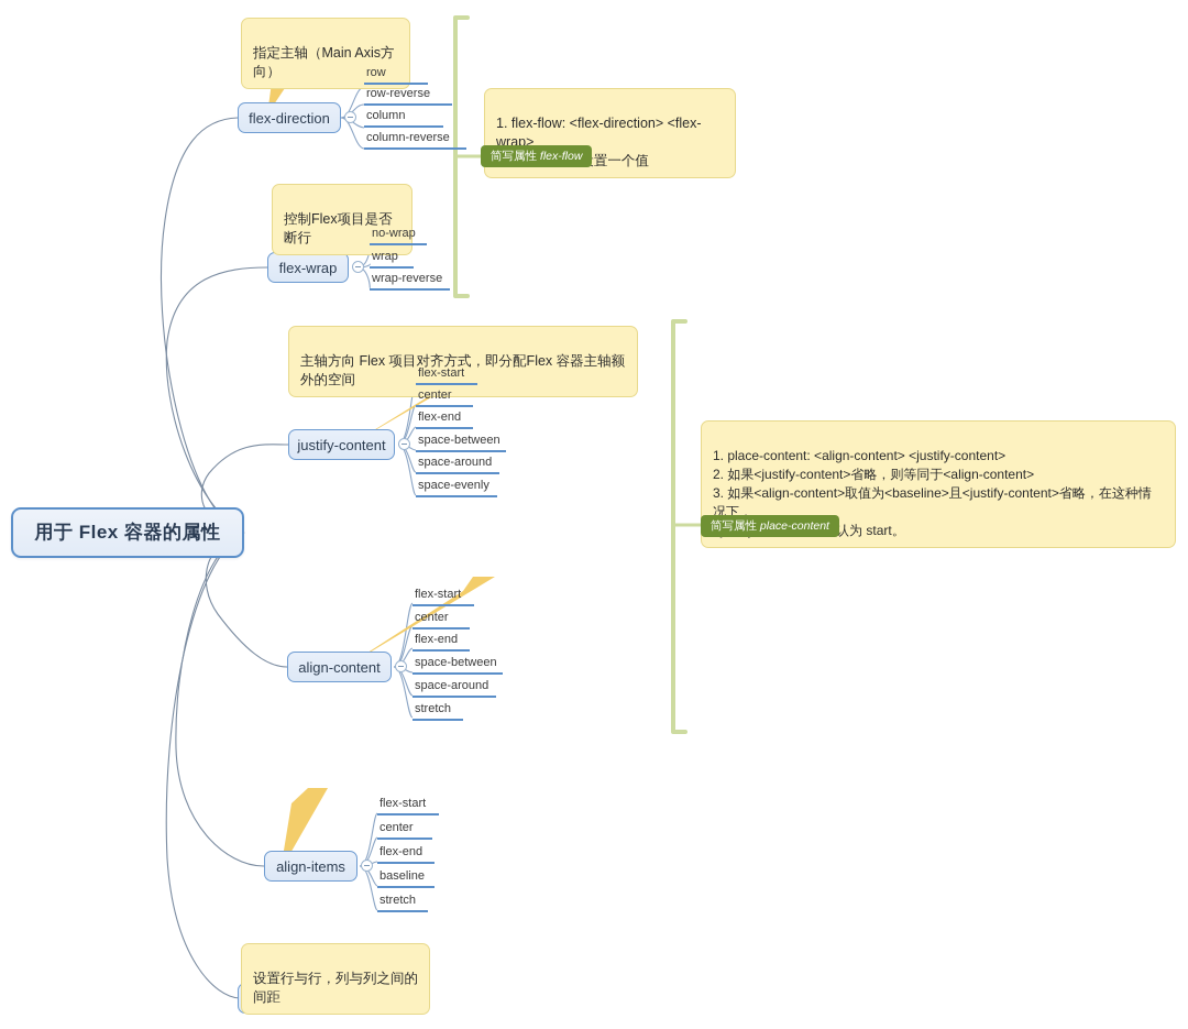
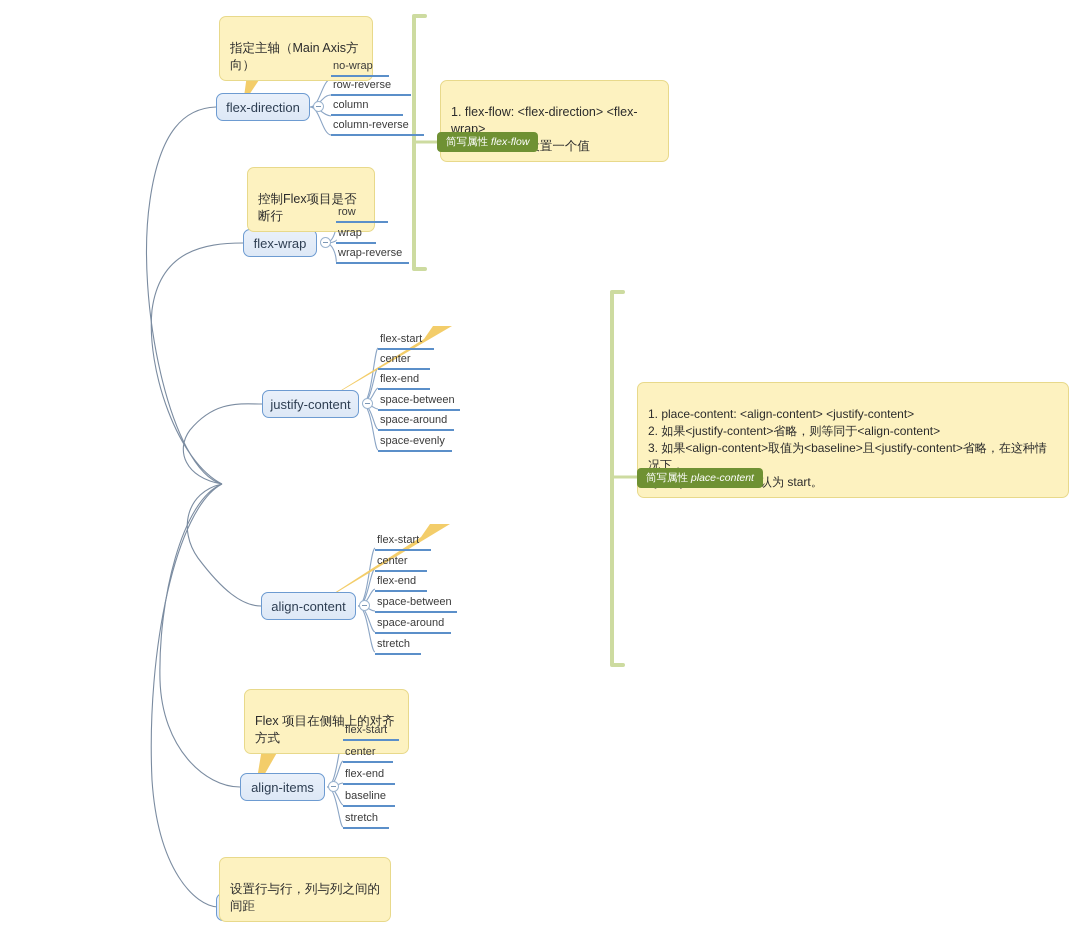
- 用于 Flex 容器的属性
  flex-direction
  指定主轴（Main Axis方向）
- row
+ no-wrap
  row-reverse
  column
  column-reverse
  flex-wrap
  控制Flex项目是否断行
- no-wrap
+ row
  wrap
  wrap-reverse
  justify-content
- 主轴方向 Flex 项目对齐方式，即分配Flex 容器主轴额外的空间
  flex-start
  center
  flex-end
  space-between
  space-around
  space-evenly
  align-content
  flex-start
  center
  flex-end
  space-between
  space-around
  stretch
  align-items
+ Flex 项目在侧轴上的对齐方式
  flex-start
  center
  flex-end
  baseline
  stretch
  设置行与行，列与列之间的间距
  1. flex-flow: <flex-direction> <flex-wrap>
  简写属性 flex-flow
  1. place-content: <align-content> <justify-content>
  2. 如果<justify-content>省略，则等同于<align-content>
  3. 如果<align-content>取值为<baseline>且<justify-content>省略，在这种情况下，
  简写属性 place-content
